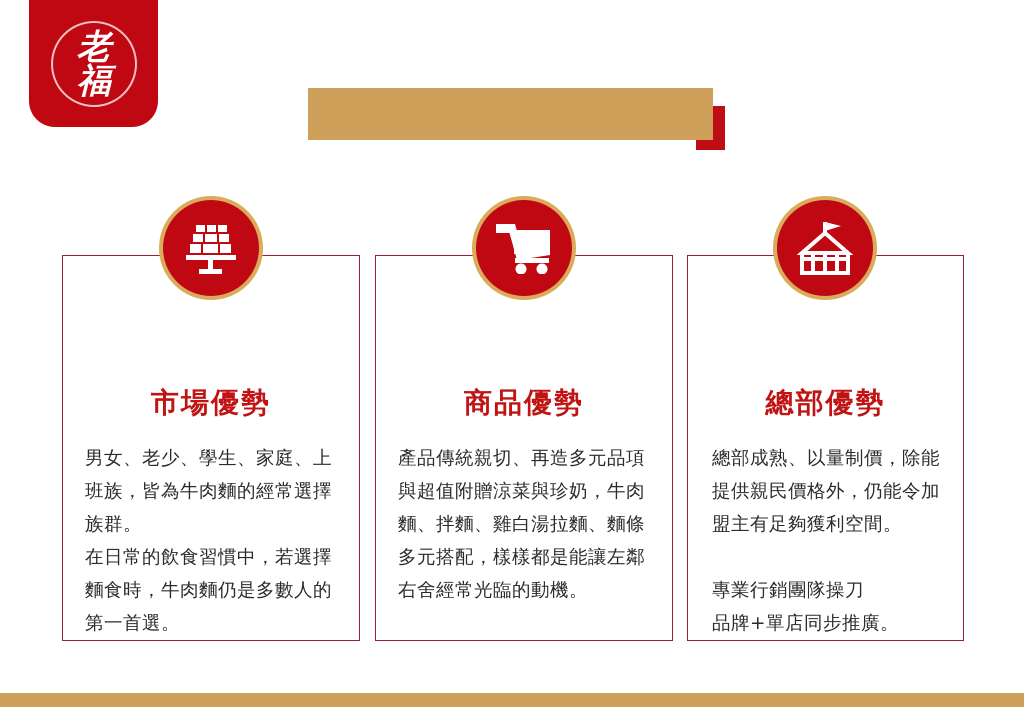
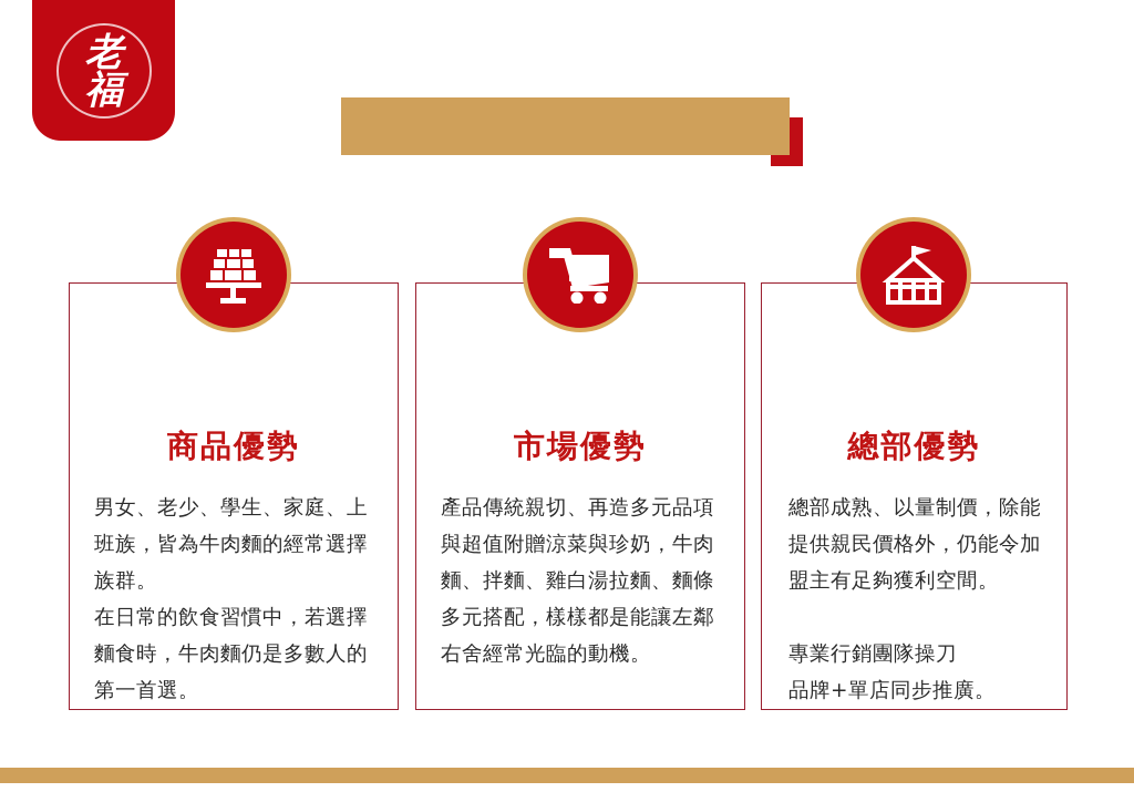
  老
  福
- 市場優勢
+ 商品優勢
  男女、老少、學生、家庭、上班族，皆為牛肉麵的經常選擇族群。
  在日常的飲食習慣中，若選擇麵食時，牛肉麵仍是多數人的第一首選。
- 商品優勢
+ 市場優勢
  產品傳統親切、再造多元品項與超值附贈涼菜與珍奶，牛肉麵、拌麵、雞白湯拉麵、麵條多元搭配，樣樣都是能讓左鄰右舍經常光臨的動機。
  總部優勢
  總部成熟、以量制價，除能提供親民價格外，仍能令加盟主有足夠獲利空間。
  專業行銷團隊操刀
  品牌+單店同步推廣。
